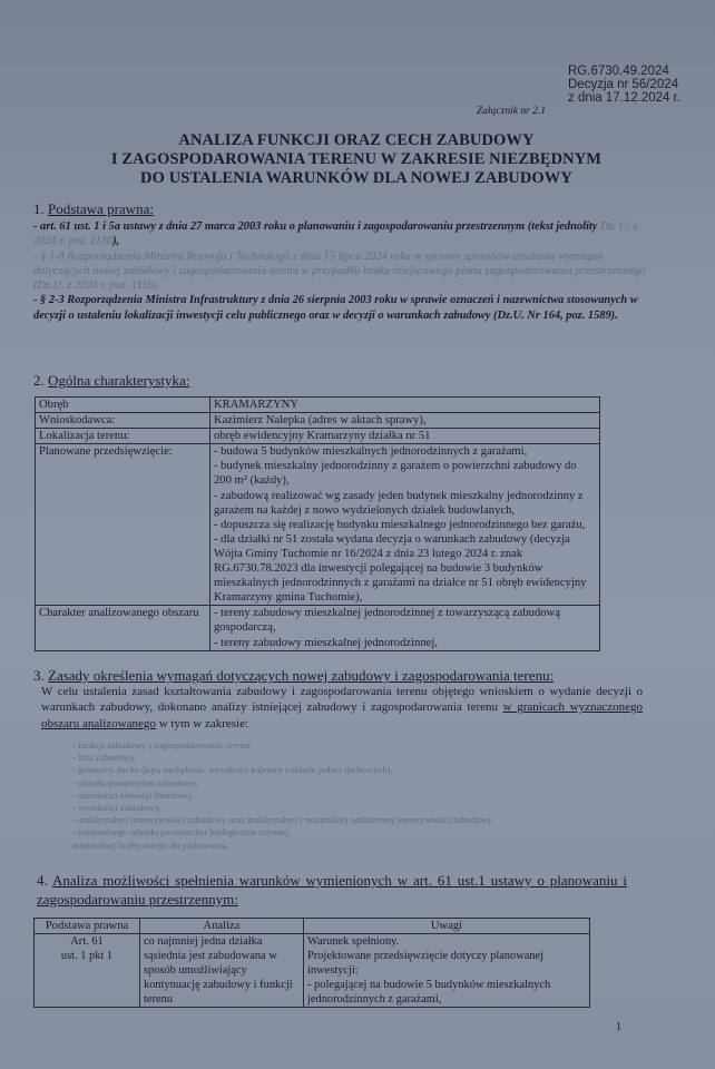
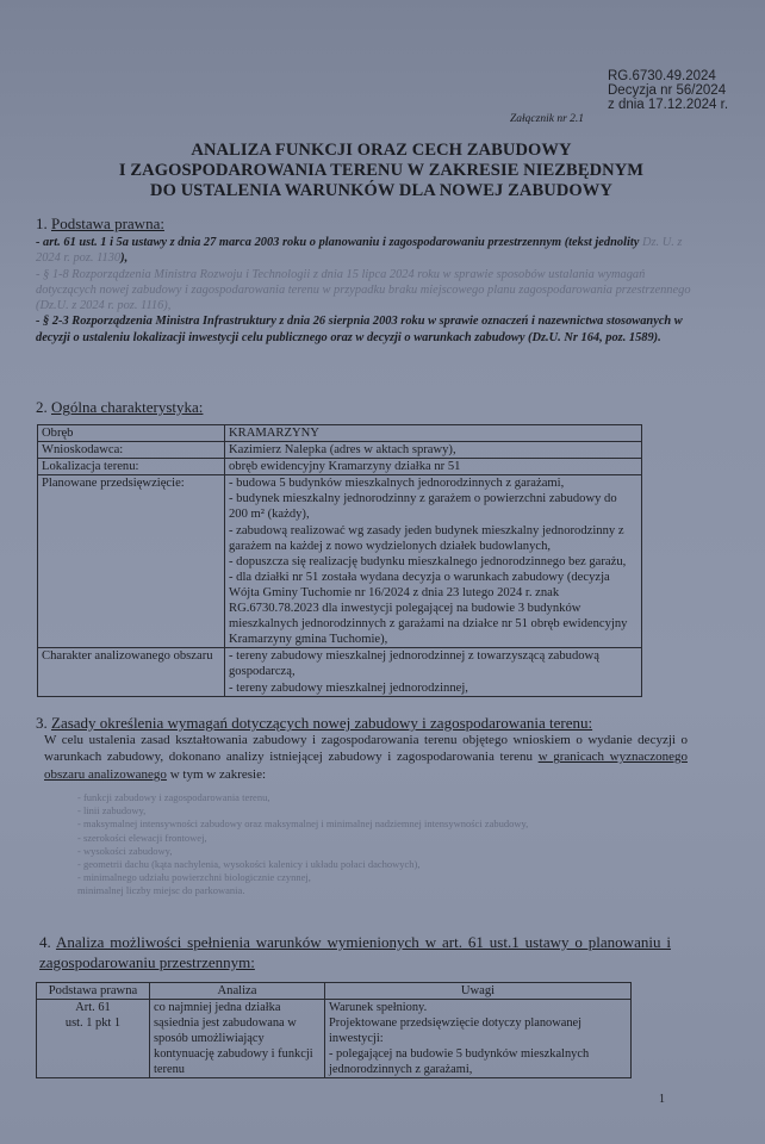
  RG.6730.49.2024
  Decyzja nr 56/2024
  z dnia 17.12.2024 r.
  Załącznik nr 2.1
  ANALIZA FUNKCJI ORAZ CECH ZABUDOWY
  I ZAGOSPODAROWANIA TERENU W ZAKRESIE NIEZBĘDNYM
  DO USTALENIA WARUNKÓW DLA NOWEJ ZABUDOWY
  1. Podstawa prawna:
  - art. 61 ust. 1 i 5a ustawy z dnia 27 marca 2003 roku o planowaniu i zagospodarowaniu przestrzennym (tekst jednolity Dz. U. z 2024 r. poz. 1130),
  - § 1-8 Rozporządzenia Ministra Rozwoju i Technologii z dnia 15 lipca 2024 roku w sprawie sposobów ustalania wymagań dotyczących nowej zabudowy i zagospodarowania terenu w przypadku braku miejscowego planu zagospodarowania przestrzennego (Dz.U. z 2024 r. poz. 1116),
  - § 2-3 Rozporządzenia Ministra Infrastruktury z dnia 26 sierpnia 2003 roku w sprawie oznaczeń i nazewnictwa stosowanych w decyzji o ustaleniu lokalizacji inwestycji celu publicznego oraz w decyzji o warunkach zabudowy (Dz.U. Nr 164, poz. 1589).
  2. Ogólna charakterystyka:
  Obręb	KRAMARZYNY
  Wnioskodawca:	Kazimierz Nalepka (adres w aktach sprawy),
  Lokalizacja terenu:	obręb ewidencyjny Kramarzyny działka nr 51
  Planowane przedsięwzięcie:	- budowa 5 budynków mieszkalnych jednorodzinnych z garażami, - budynek mieszkalny jednorodzinny z garażem o powierzchni zabudowy do 200 m² (każdy), - zabudową realizować wg zasady jeden budynek mieszkalny jednorodzinny z garażem na każdej z nowo wydzielonych działek budowlanych, - dopuszcza się realizację budynku mieszkalnego jednorodzinnego bez garażu, - dla działki nr 51 została wydana decyzja o warunkach zabudowy (decyzja Wójta Gminy Tuchomie nr 16/2024 z dnia 23 lutego 2024 r. znak RG.6730.78.2023 dla inwestycji polegającej na budowie 3 budynków mieszkalnych jednorodzinnych z garażami na działce nr 51 obręb ewidencyjny Kramarzyny gmina Tuchomie),
  Charakter analizowanego obszaru	- tereny zabudowy mieszkalnej jednorodzinnej z towarzyszącą zabudową gospodarczą, - tereny zabudowy mieszkalnej jednorodzinnej,
  3. Zasady określenia wymagań dotyczących nowej zabudowy i zagospodarowania terenu:
  W celu ustalenia zasad kształtowania zabudowy i zagospodarowania terenu objętego wnioskiem o wydanie decyzji o warunkach zabudowy, dokonano analizy istniejącej zabudowy i zagospodarowania terenu w granicach wyznaczonego obszaru analizowanego w tym w zakresie:
  - funkcji zabudowy i zagospodarowania terenu,
  - linii zabudowy,
- - geometrii dachu (kąta nachylenia, wysokości kalenicy i układu połaci dachowych),
+ - maksymalnej intensywności zabudowy oraz maksymalnej i minimalnej nadziemnej intensywności zabudowy,
- - udziału powierzchni zabudowy,
  - szerokości elewacji frontowej,
  - wysokości zabudowy,
- - maksymalnej intensywności zabudowy oraz maksymalnej i minimalnej nadziemnej intensywności zabudowy,
+ - geometrii dachu (kąta nachylenia, wysokości kalenicy i układu połaci dachowych),
  - minimalnego udziału powierzchni biologicznie czynnej,
  minimalnej liczby miejsc do parkowania.
  4. Analiza możliwości spełnienia warunków wymienionych w art. 61 ust.1 ustawy o planowaniu i zagospodarowaniu przestrzennym:
  Podstawa prawna	Analiza	Uwagi
  Art. 61ust. 1 pkt 1	co najmniej jedna działka sąsiednia jest zabudowana w sposób umożliwiający kontynuację zabudowy i funkcji terenu	Warunek spełniony.Projektowane przedsięwzięcie dotyczy planowanej inwestycji:- polegającej na budowie 5 budynków mieszkalnych jednorodzinnych z garażami,
  1
